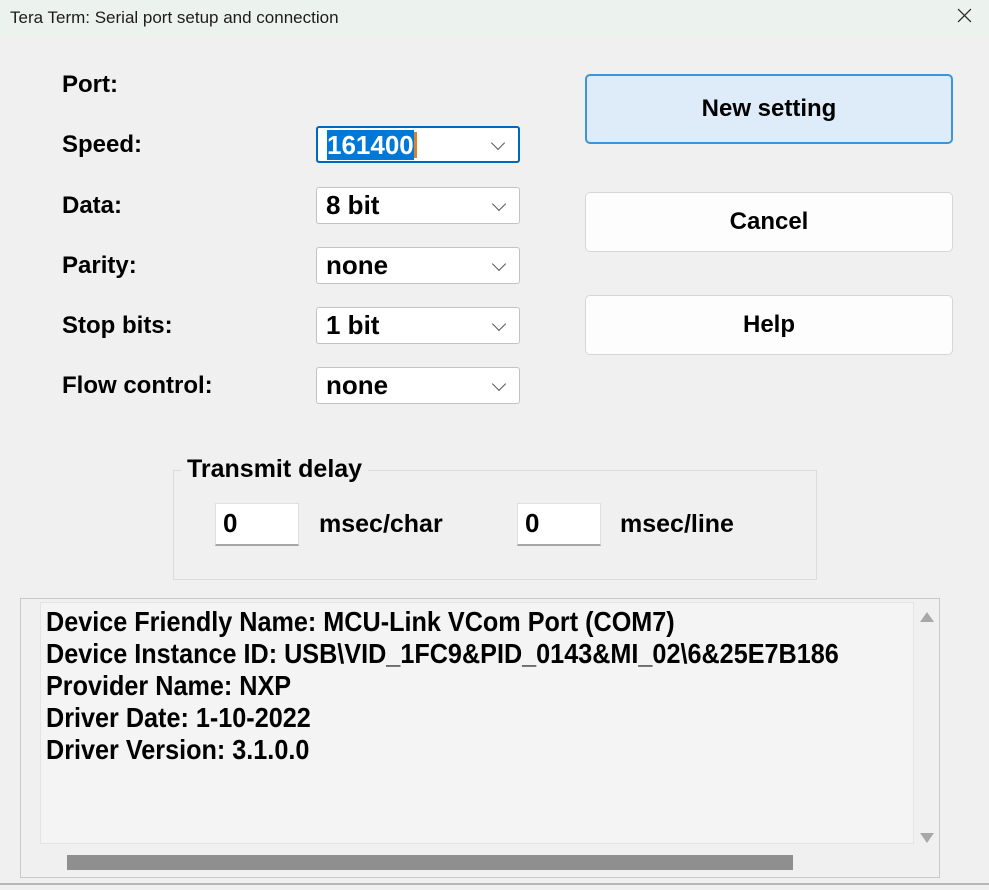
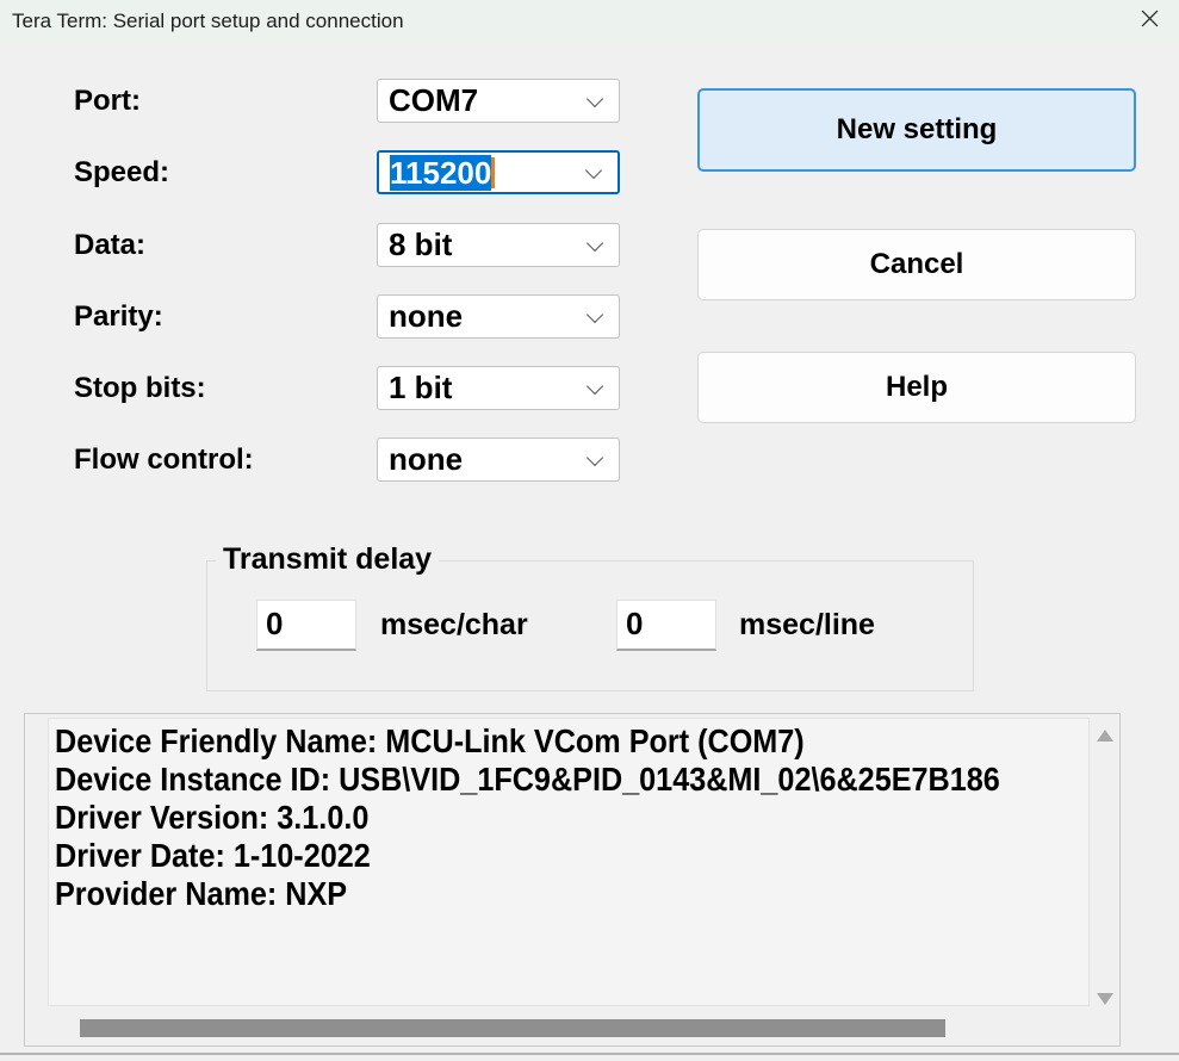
  Tera Term: Serial port setup and connection
  Port:
  Speed:
  Data:
  Parity:
  Stop bits:
  Flow control:
+ COM7
- 161400
+ 115200
  8 bit
  none
  1 bit
  none
  New setting
  Cancel
  Help
  Transmit delay
  0
  msec/char
  0
  msec/line
  Device Friendly Name: MCU-Link VCom Port (COM7)
  Device Instance ID: USB\VID_1FC9&PID_0143&MI_02\6&25E7B186
- Provider Name: NXP
+ Driver Version: 3.1.0.0
  Driver Date: 1-10-2022
- Driver Version: 3.1.0.0
+ Provider Name: NXP
